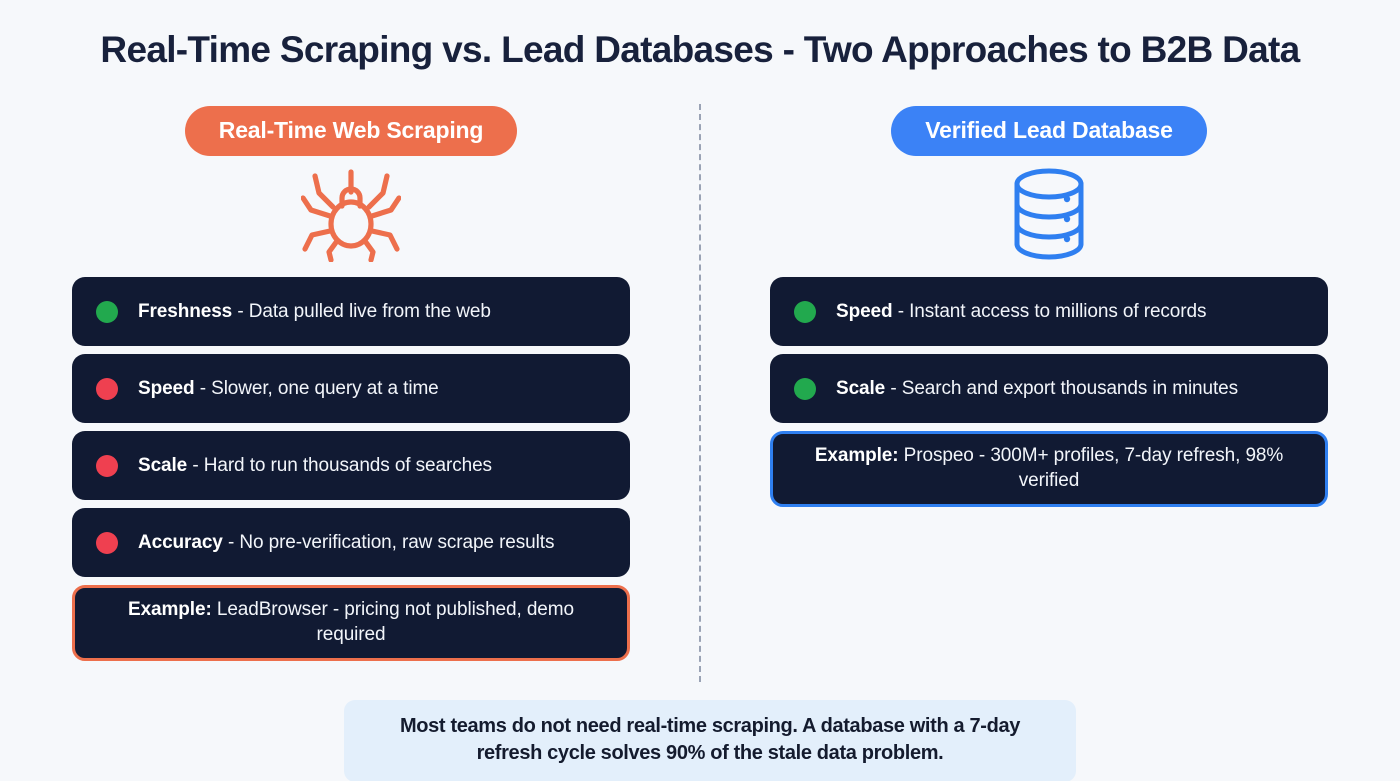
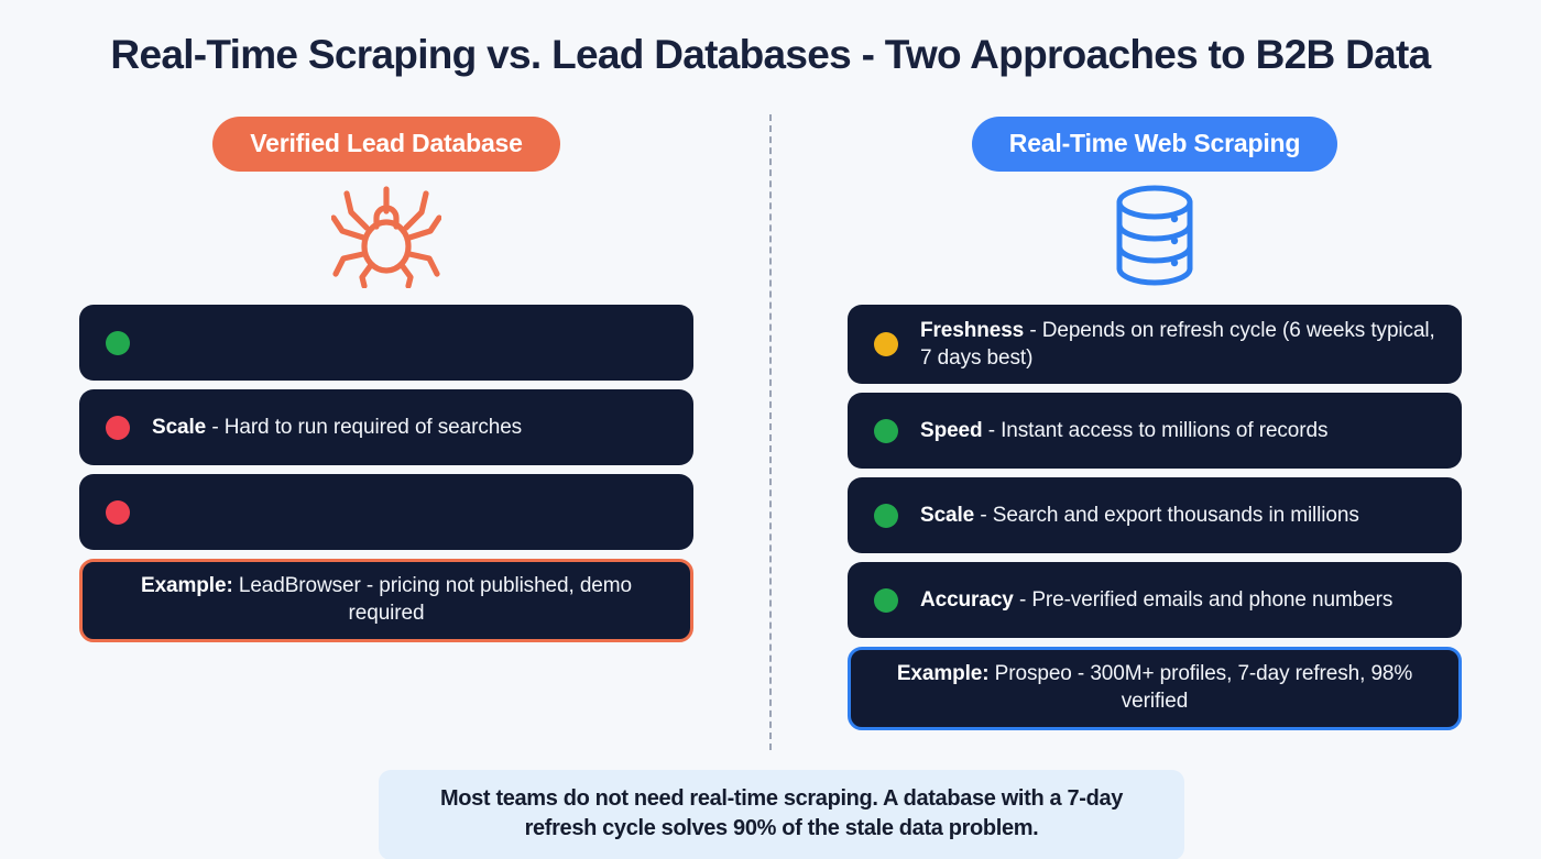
  Real-Time Scraping vs. Lead Databases - Two Approaches to B2B Data
- Real-Time Web Scraping
+ Verified Lead Database
- Freshness - Data pulled live from the web
- Speed - Slower, one query at a time
- Scale - Hard to run thousands of searches
+ Scale - Hard to run required of searches
- Accuracy - No pre-verification, raw scrape results
  Example: LeadBrowser - pricing not published, demo required
- Verified Lead Database
+ Real-Time Web Scraping
+ Freshness - Depends on refresh cycle (6 weeks typical, 7 days best)
  Speed - Instant access to millions of records
- Scale - Search and export thousands in minutes
+ Scale - Search and export thousands in millions
+ Accuracy - Pre-verified emails and phone numbers
  Example: Prospeo - 300M+ profiles, 7-day refresh, 98% verified
  Most teams do not need real-time scraping. A database with a 7-day refresh cycle solves 90% of the stale data problem.
